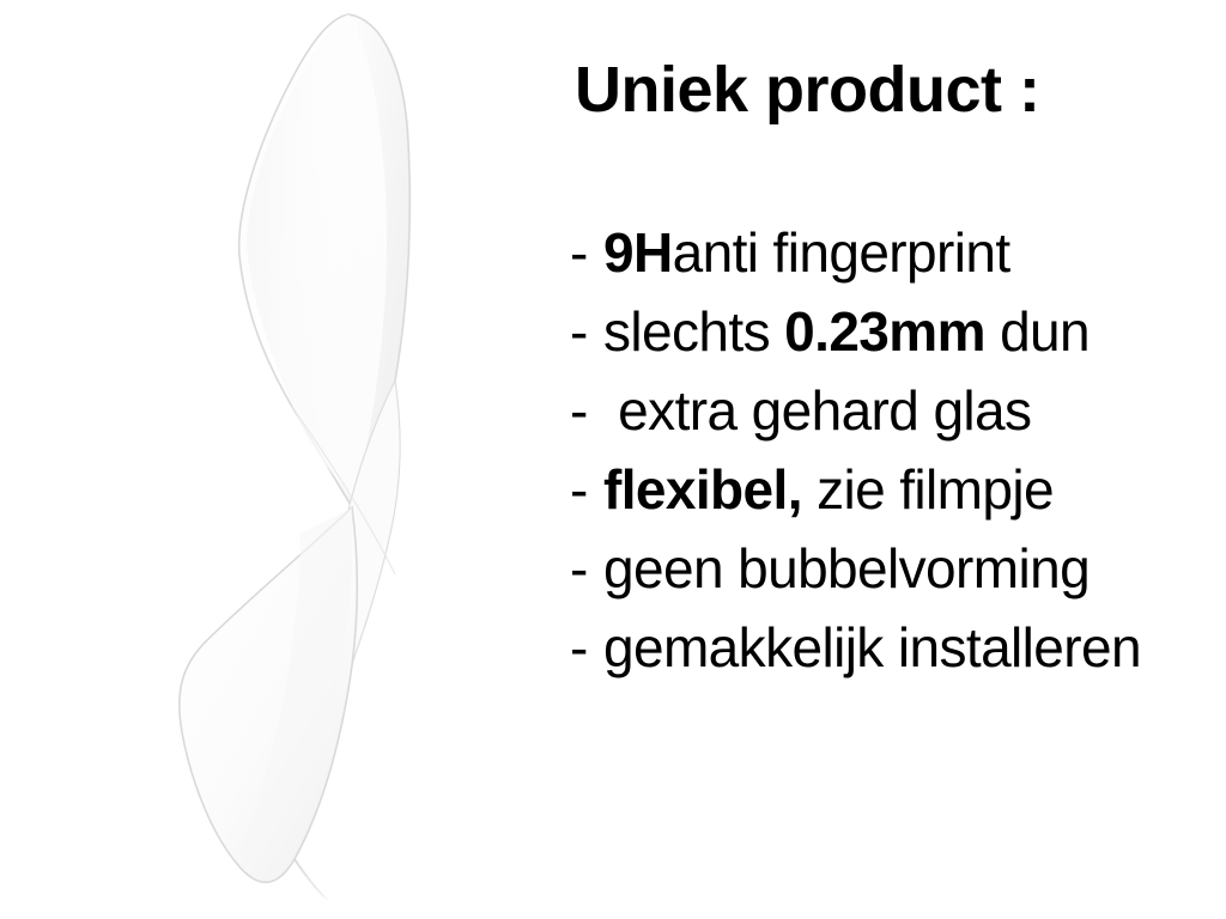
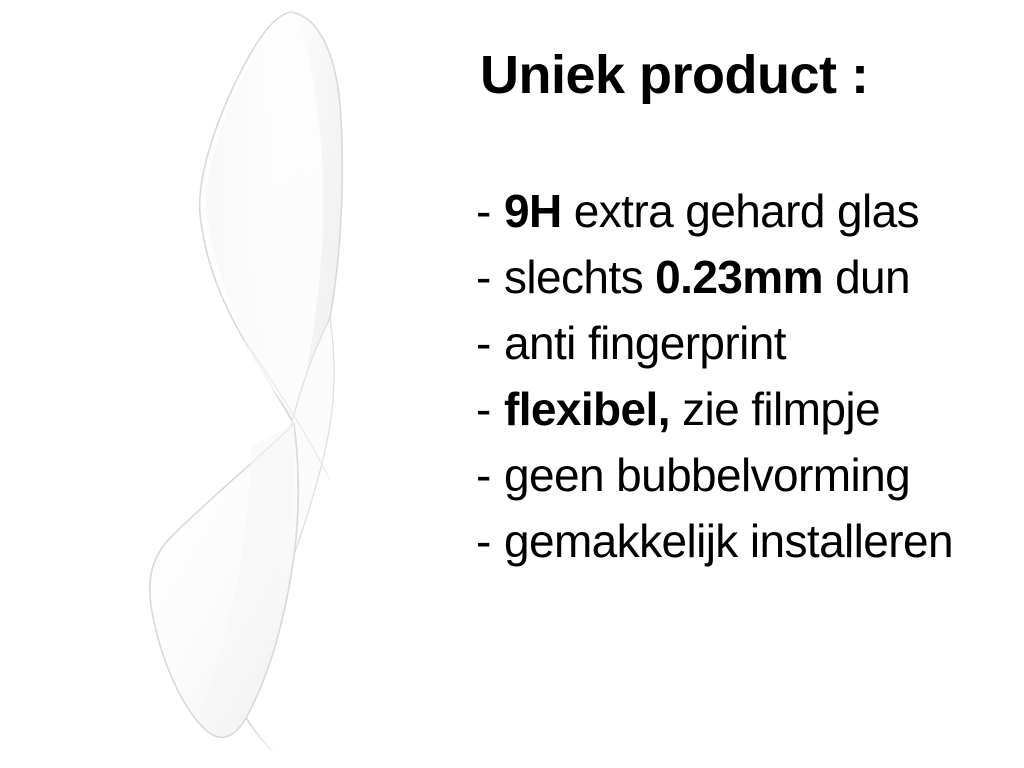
  Uniek product :
- - 9Hanti fingerprint
+ - 9H extra gehard glas
  - slechts 0.23mm dun
- - extra gehard glas
+ - anti fingerprint
  - flexibel, zie filmpje
  - geen bubbelvorming
  - gemakkelijk installeren
